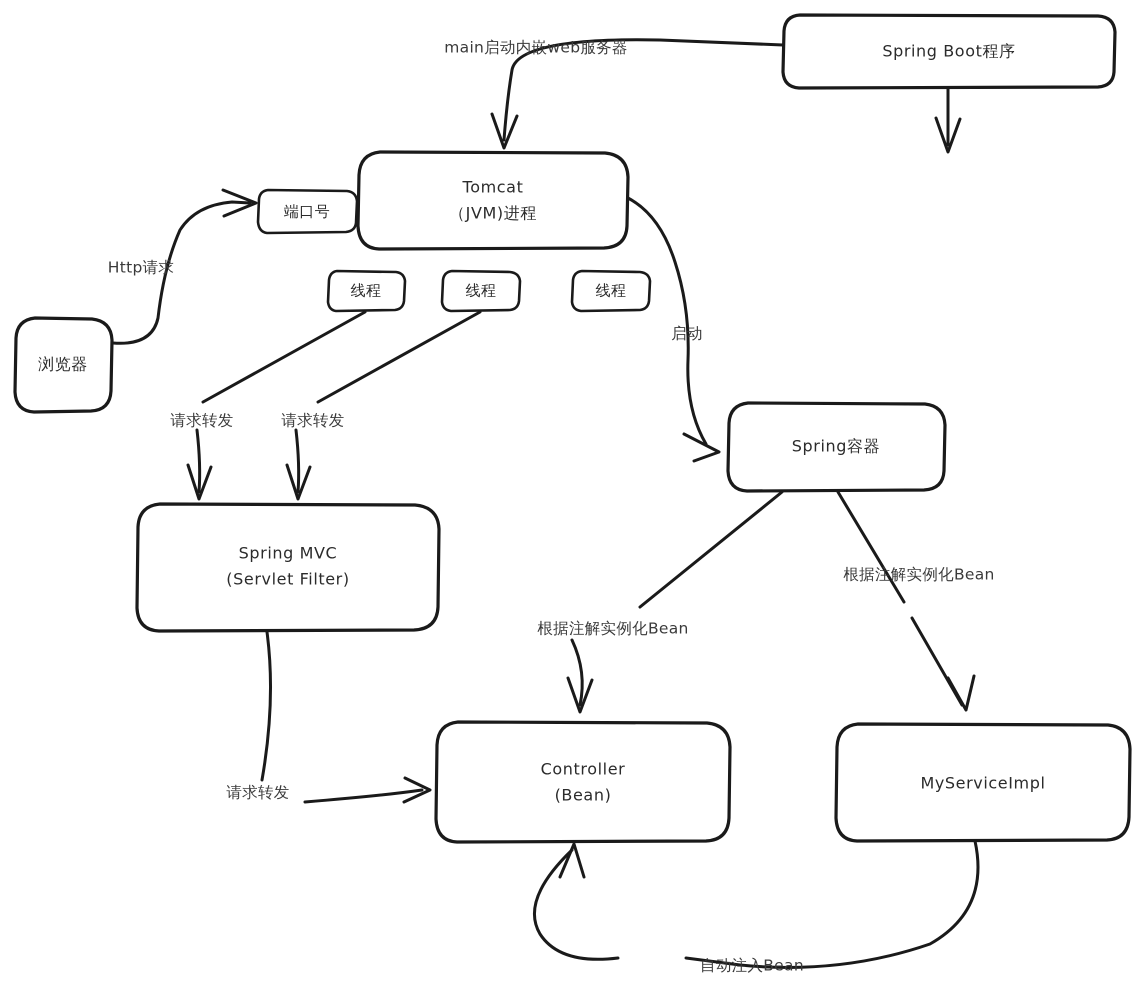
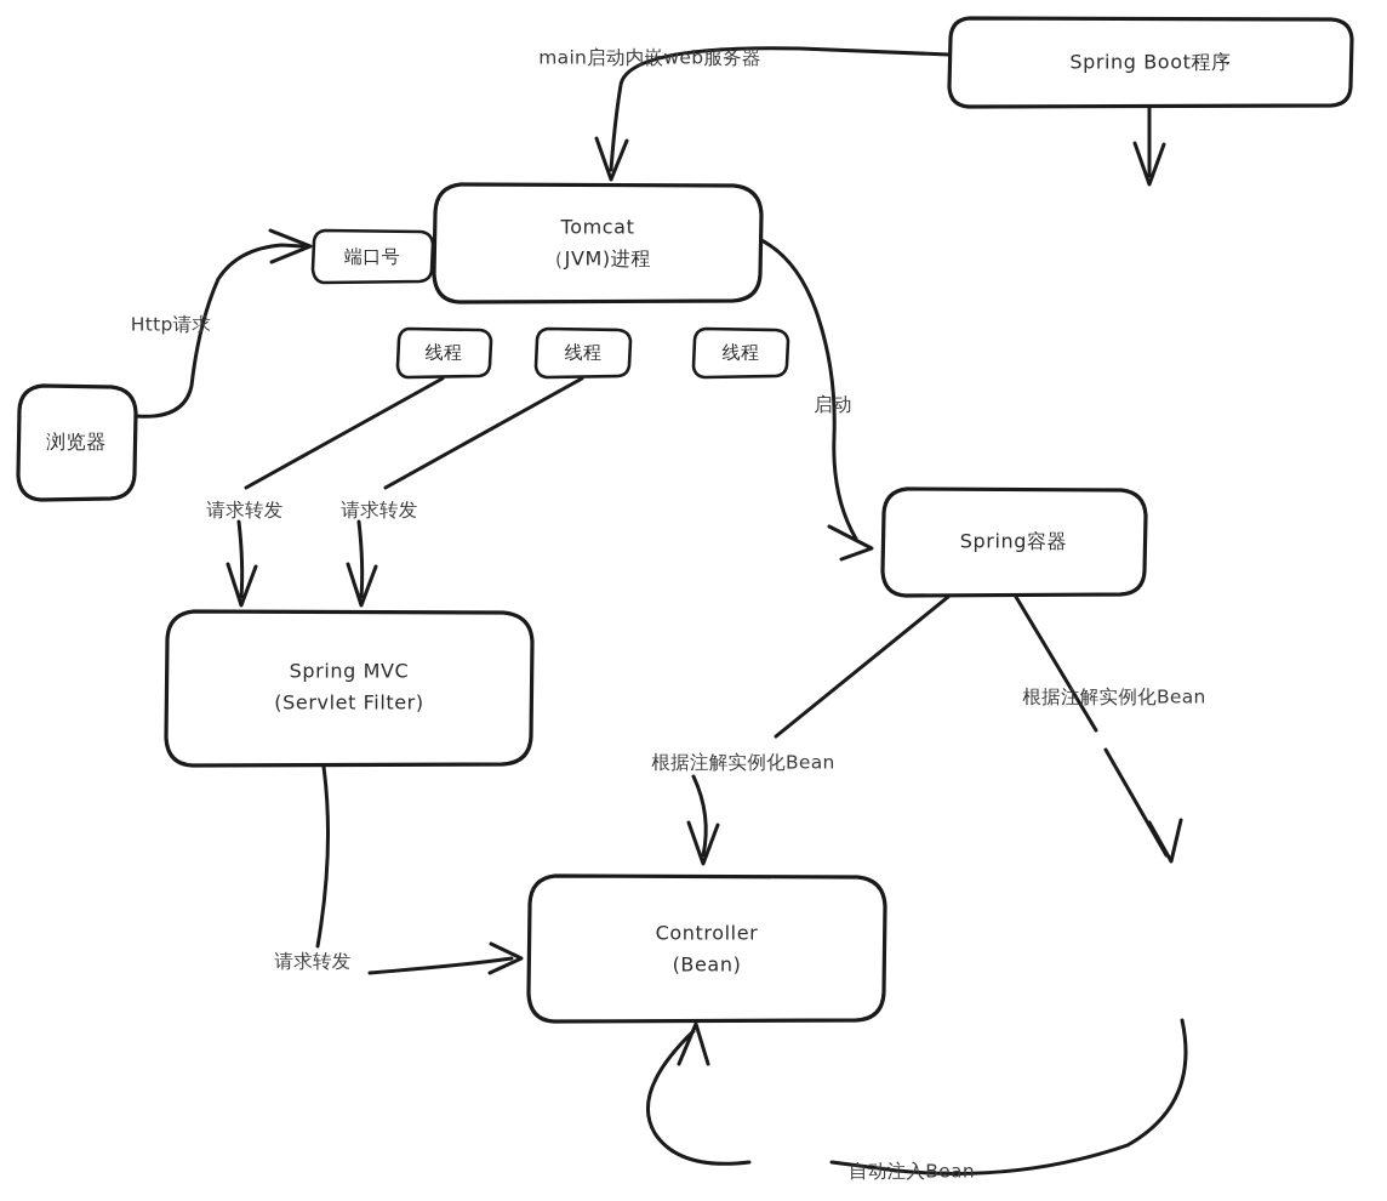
  Spring Boot程序
  端口号
  Tomcat
  （JVM)进程
  线程
  线程
  线程
  浏览器
  Spring MVC
  (Servlet Filter)
  Spring容器
  Controller
  (Bean)
- MyServiceImpl
  main启动内嵌web服务器
  Http请求
  请求转发
  请求转发
  启动
  请求转发
  根据注解实例化Bean
  根据注解实例化Bean
  自动注入Bean
